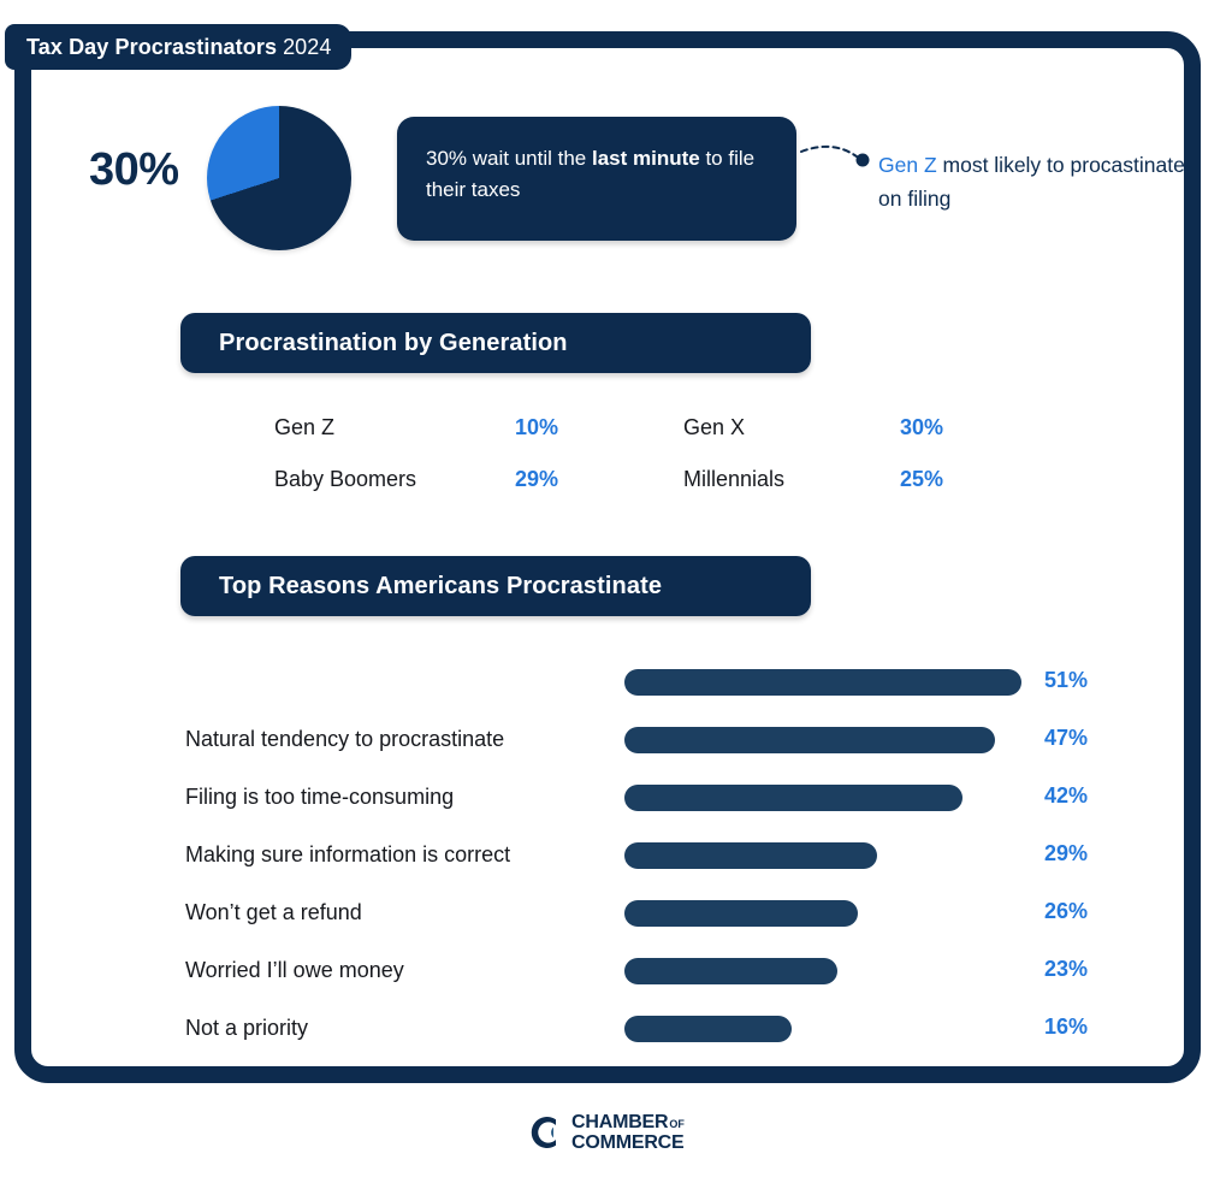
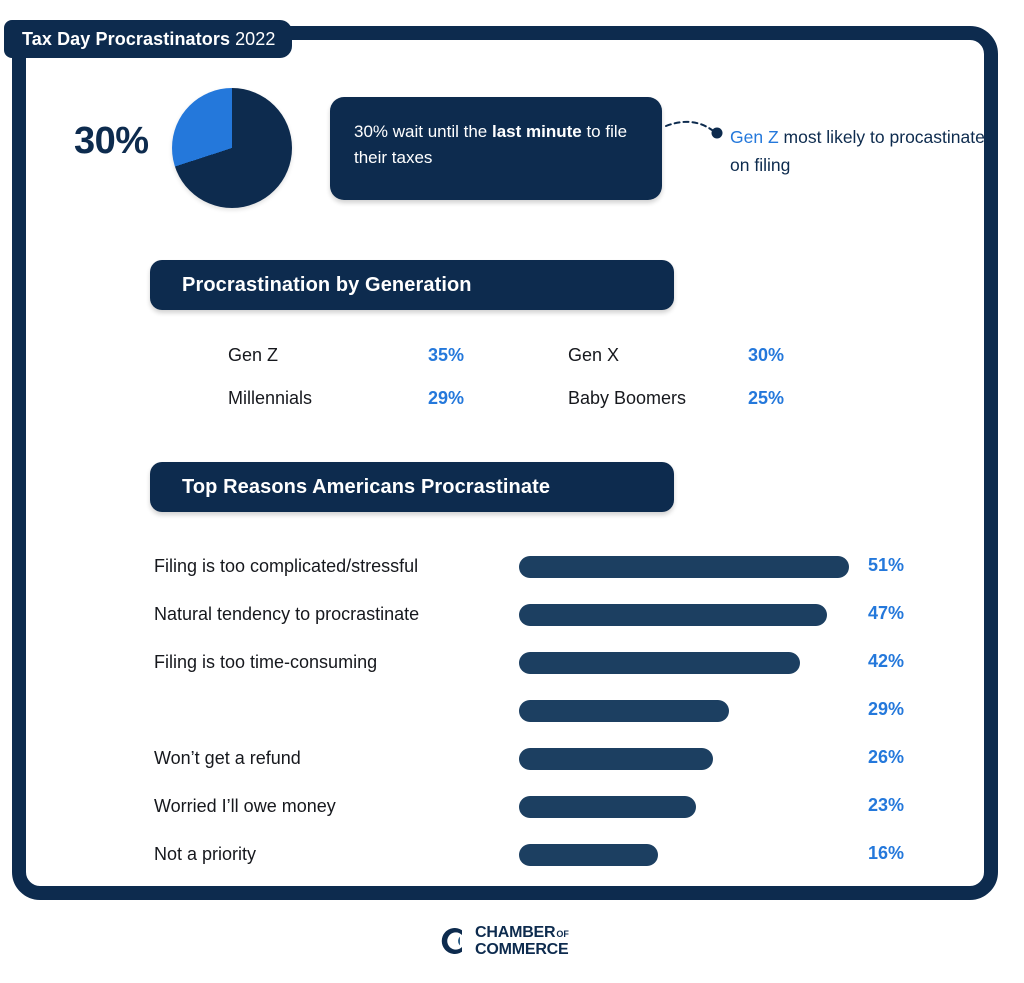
  Tax Day Procrastinators
- 2024
+ 2022
  30%
  30% wait until the last minute to file their taxes
  Gen Z most likely to procastinate on filing
  Procrastination by Generation
  Gen Z
- 10%
+ 35%
  Gen X
  30%
- Baby Boomers
+ Millennials
  29%
- Millennials
+ Baby Boomers
  25%
  Top Reasons Americans Procrastinate
+ Filing is too complicated/stressful
  51%
  Natural tendency to procrastinate
  47%
  Filing is too time-consuming
  42%
- Making sure information is correct
  29%
  Won’t get a refund
  26%
  Worried I’ll owe money
  23%
  Not a priority
  16%
  CHAMBER
  OF
  COMMERCE
